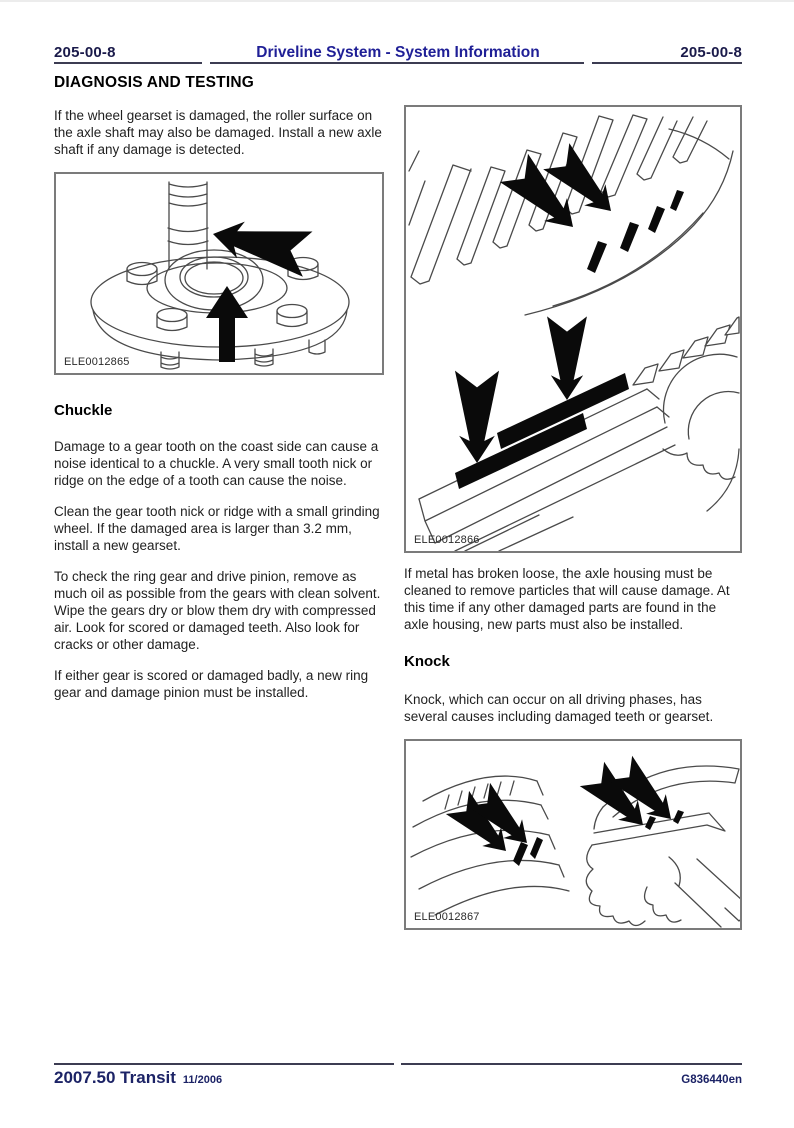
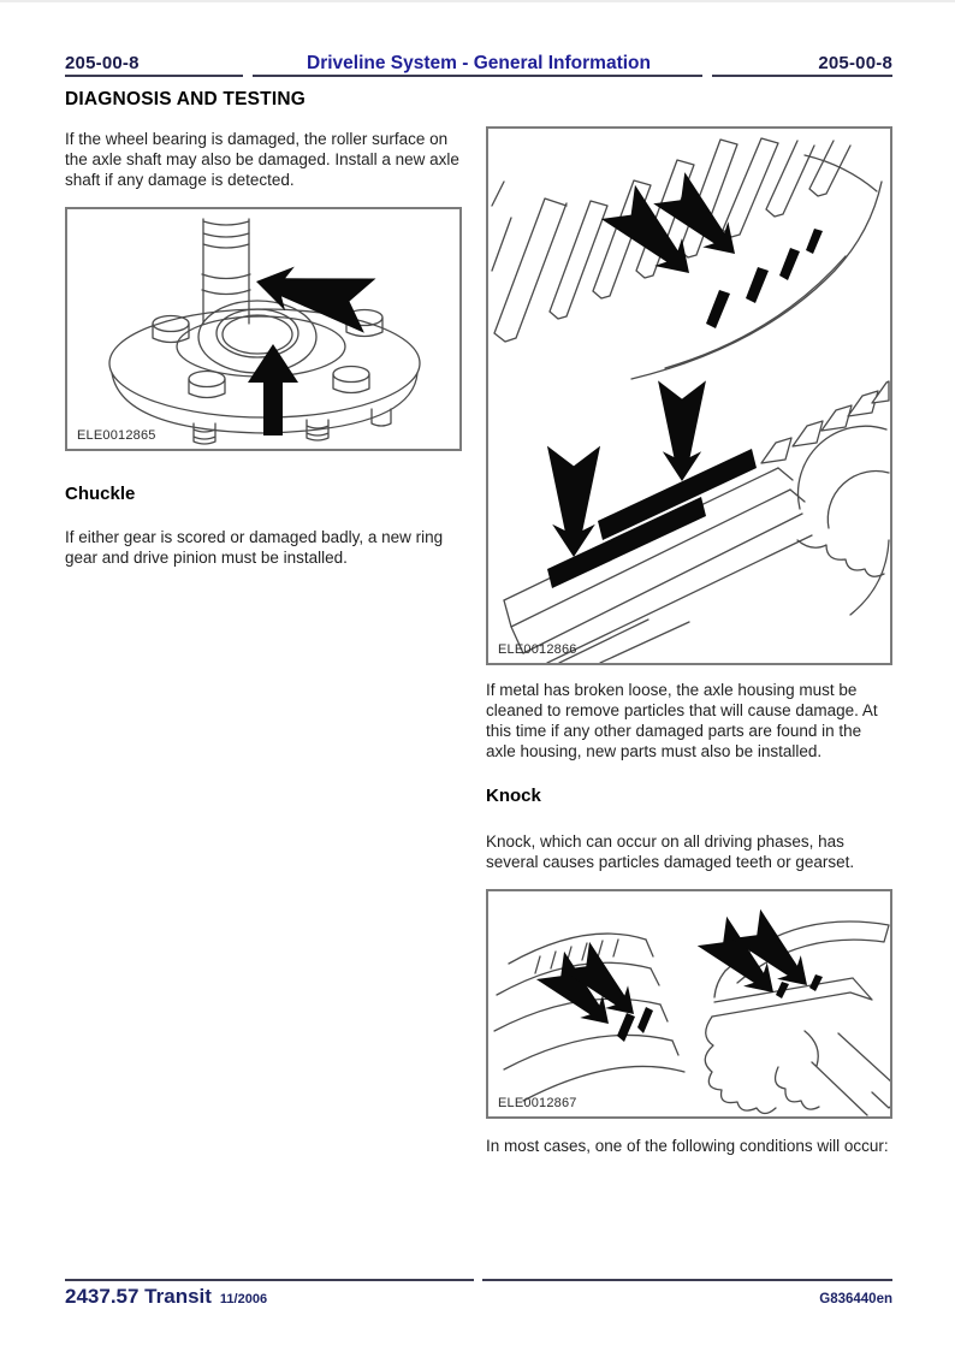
  205-00-8
- Driveline System - System Information
+ Driveline System - General Information
  205-00-8
  DIAGNOSIS AND TESTING
- If the wheel gearset is damaged, the roller surface on the axle shaft may also be damaged. Install a new axle shaft if any damage is detected.
+ If the wheel bearing is damaged, the roller surface on the axle shaft may also be damaged. Install a new axle shaft if any damage is detected.
  ELE0012865
  Chuckle
- Damage to a gear tooth on the coast side can cause a noise identical to a chuckle. A very small tooth nick or ridge on the edge of a tooth can cause the noise.
- Clean the gear tooth nick or ridge with a small grinding wheel. If the damaged area is larger than 3.2 mm, install a new gearset.
- To check the ring gear and drive pinion, remove as much oil as possible from the gears with clean solvent. Wipe the gears dry or blow them dry with compressed air. Look for scored or damaged teeth. Also look for cracks or other damage.
- If either gear is scored or damaged badly, a new ring gear and damage pinion must be installed.
+ If either gear is scored or damaged badly, a new ring gear and drive pinion must be installed.
  ELE0012866
  If metal has broken loose, the axle housing must be cleaned to remove particles that will cause damage. At this time if any other damaged parts are found in the axle housing, new parts must also be installed.
  Knock
- Knock, which can occur on all driving phases, has several causes including damaged teeth or gearset.
+ Knock, which can occur on all driving phases, has several causes particles damaged teeth or gearset.
  ELE0012867
+ In most cases, one of the following conditions will occur:
- 2007.50 Transit
+ 2437.57 Transit
  11/2006
  G836440en
